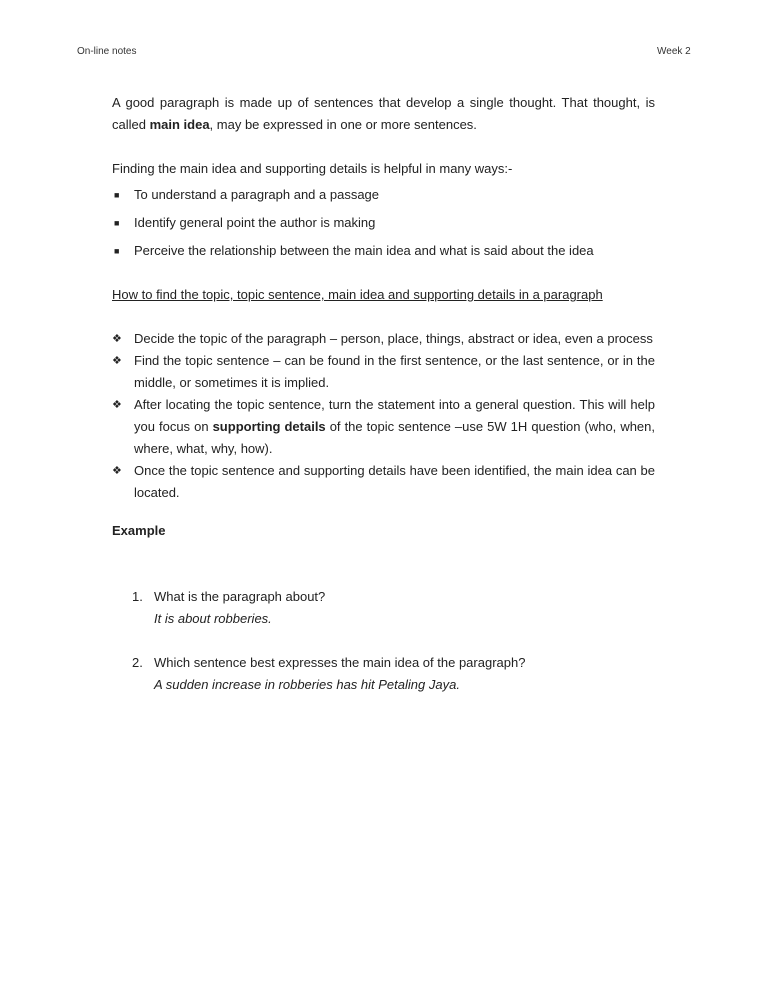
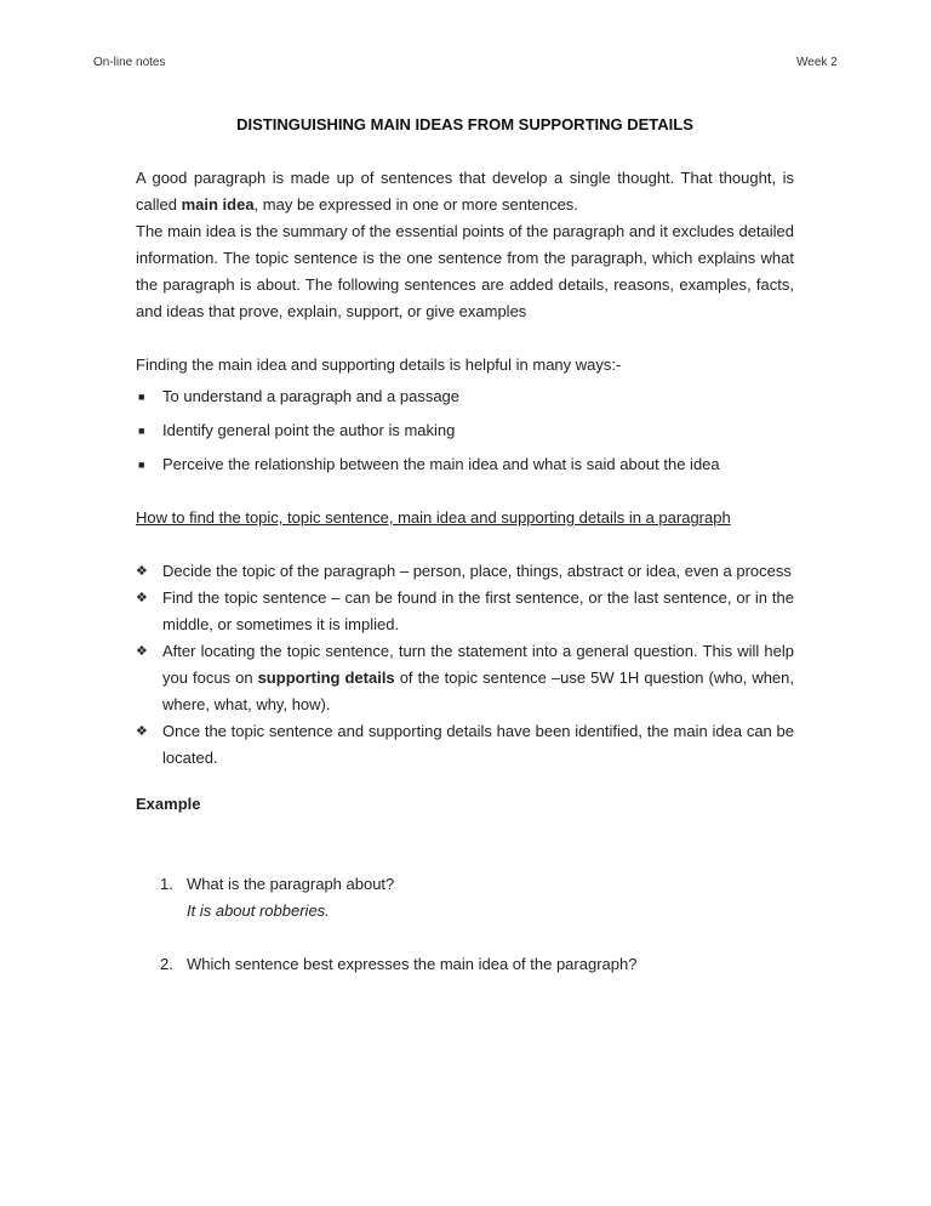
  On-line notes
  Week 2
+ DISTINGUISHING MAIN IDEAS FROM SUPPORTING DETAILS
  A good paragraph is made up of sentences that develop a single thought. That thought, is called main idea, may be expressed in one or more sentences.
+ The main idea is the summary of the essential points of the paragraph and it excludes detailed information. The topic sentence is the one sentence from the paragraph, which explains what the paragraph is about. The following sentences are added details, reasons, examples, facts, and ideas that prove, explain, support, or give examples
  Finding the main idea and supporting details is helpful in many ways:-
  ■
  To understand a paragraph and a passage
  ■
  Identify general point the author is making
  ■
  Perceive the relationship between the main idea and what is said about the idea
  How to find the topic, topic sentence, main idea and supporting details in a paragraph
  ❖
  Decide the topic of the paragraph – person, place, things, abstract or idea, even a process
  ❖
  Find the topic sentence – can be found in the first sentence, or the last sentence, or in the middle, or sometimes it is implied.
  ❖
  After locating the topic sentence, turn the statement into a general question. This will help you focus on supporting details of the topic sentence –use 5W 1H question (who, when, where, what, why, how).
  ❖
  Once the topic sentence and supporting details have been identified, the main idea can be located.
  Example
  1.
  What is the paragraph about?
  It is about robberies.
  2.
  Which sentence best expresses the main idea of the paragraph?
- A sudden increase in robberies has hit Petaling Jaya.
